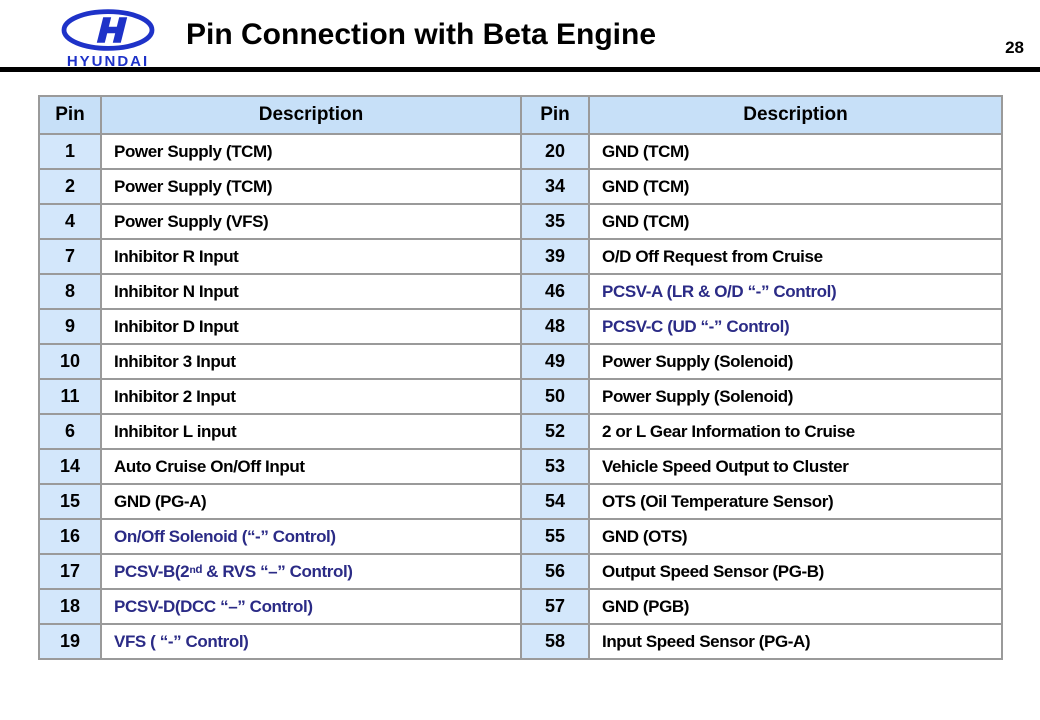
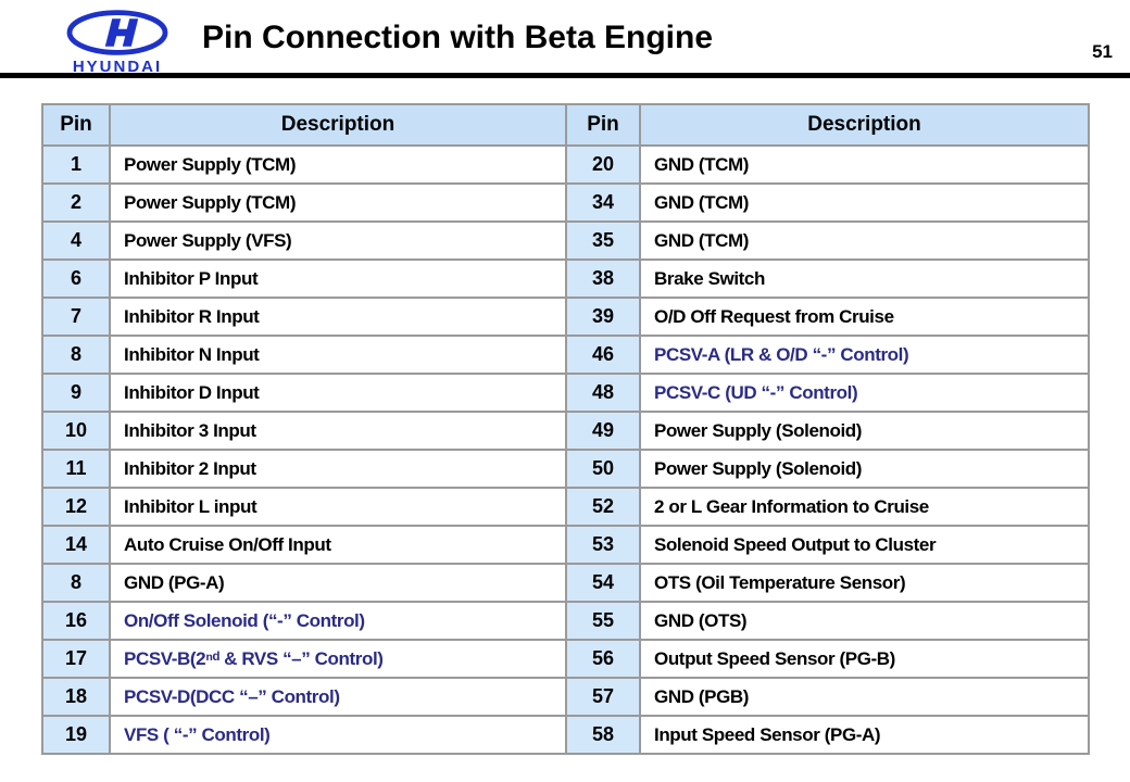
  HYUNDAI
  Pin Connection with Beta Engine
- 28
+ 51
  Pin	Description	Pin	Description
  1	Power Supply (TCM)	20	GND (TCM)
  2	Power Supply (TCM)	34	GND (TCM)
  4	Power Supply (VFS)	35	GND (TCM)
+ 6	Inhibitor P Input	38	Brake Switch
  7	Inhibitor R Input	39	O/D Off Request from Cruise
  8	Inhibitor N Input	46	PCSV-A (LR & O/D “-” Control)
  9	Inhibitor D Input	48	PCSV-C (UD “-” Control)
  10	Inhibitor 3 Input	49	Power Supply (Solenoid)
  11	Inhibitor 2 Input	50	Power Supply (Solenoid)
- 6	Inhibitor L input	52	2 or L Gear Information to Cruise
+ 12	Inhibitor L input	52	2 or L Gear Information to Cruise
- 14	Auto Cruise On/Off Input	53	Vehicle Speed Output to Cluster
+ 14	Auto Cruise On/Off Input	53	Solenoid Speed Output to Cluster
- 15	GND (PG-A)	54	OTS (Oil Temperature Sensor)
+ 8	GND (PG-A)	54	OTS (Oil Temperature Sensor)
  16	On/Off Solenoid (“-” Control)	55	GND (OTS)
  17	PCSV-B(2ⁿᵈ & RVS “–” Control)	56	Output Speed Sensor (PG-B)
  18	PCSV-D(DCC “–” Control)	57	GND (PGB)
  19	VFS ( “-” Control)	58	Input Speed Sensor (PG-A)
